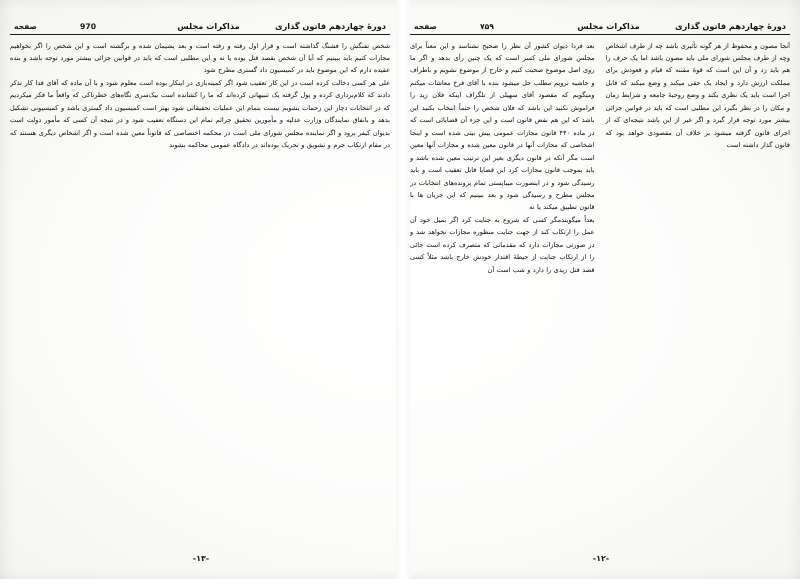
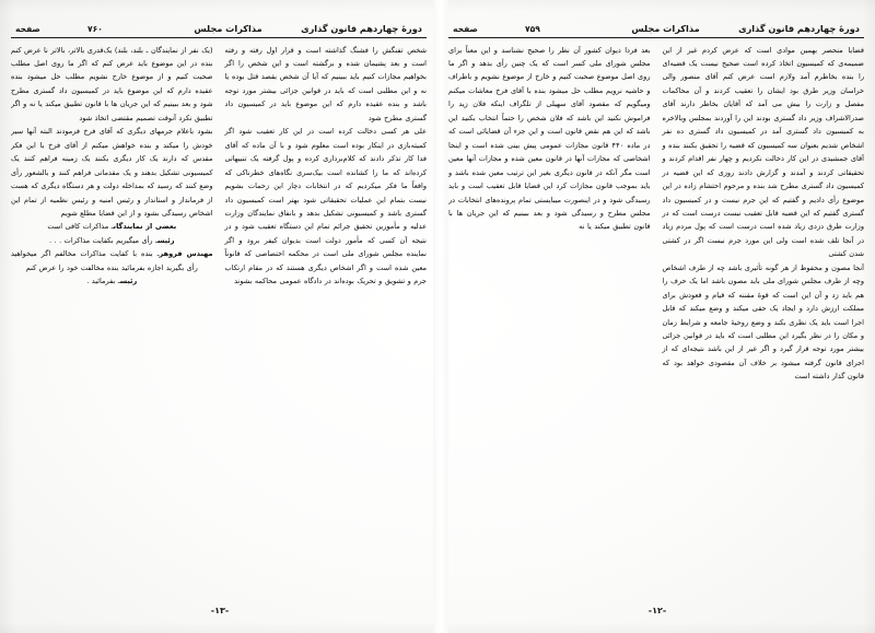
  دورهٔ چهاردهم قانون گذاری
  مذاکرات مجلس
  ۷۵۹
  صفحه
+ قضایا منحصر بهمین موادی است که عرض کردم غیر از این ضمیمه‌ی که کمیسیون اتخاذ کرده است صحیح نیست یک قضیه‌ای را بنده بخاطرم آمد ولازم است عرض کنم آقای منصور والی خراسان وزیر طرق بود ایشان را تعقیب کردند و آن محاکمات مفصل و زارت را بیش می آمد که آقایان بخاطر دارند آقای صدرالاشراف وزیر داد گستری بودند این را آوردند بمجلس وبالاخره به کمیسیون داد گستری آمد در کمیسیون داد گستری ده نفر اشخاص شدیم بعنوان سه کمیسیون که قضیه را تحقیق بکنند بنده و آقای جمشیدی در این کار دخالت نکردیم و چهار نفر اقدام کردند و تحقیقاتی کردند و آمدند و گزارش دادند روزی که این قضیه در کمیسیون داد گستری مطرح شد بنده و مرحوم احتشام زاده در این موضوع رأی دادیم و گفتیم که این جرم نیست و در کمیسیون داد گستری گفتیم که این قضیه قابل تعقیب نیست درست است که در وزارت طرق دزدی زیاد شده است درست است که پول مردم زیاد در آنجا تلف شده است ولی این مورد جرم نیست اگر در کشتی شدن کشتی
  آنجا مصون و محفوظ از هر گونه تأثیری باشد چه از طرف اشخاص وچه از طرف مجلس شورای ملی باید مصون باشد اما یک حرف را هم باید زد و آن این است که قوهٔ مقننه که قیام و قعودش برای مملکت ارزش دارد و ایجاد یک حقی میکند و وضع میکند که قابل اجرا است باید یک‌ نظری بکند و وضع روحیهٔ جامعه و شرایط زمان و مکان را در نظر بگیرد این مطلبی است که باید در قوانین جزائی بیشتر مورد توجه قرار گیرد و اگر غیر از این باشد نتیجه‌ای که از اجرای قانون گرفته میشود بر خلاف آن مقصودی خواهد بود که قانون گذار داشته است
  بعد فردا دیوان کشور آن نظر را صحیح نشناسد و این معناً برای مجلس شورای ملی کسر است که یک چنین رأی بدهد و اگر ما روی اصل موضوع صحبت کنیم و خارج از موضوع نشویم و باطراف و حاشیه نرویم مطلب حل میشود بنده با آقای فرخ معاشات میکنم ومیگویم که مقصود آقای سهیلی از تلگراف اینکه فلان زید را فراموش نکنید این باشد که فلان شخص را حتماً انتخاب بکنید این باشد که این هم نقض قانون است و این جزء آن قضایائی است که در ماده ۴۴۰ قانون مجازات عمومی پیش بینی شده است و اینجا اشخاصی که مجازات آنها در قانون معین شده و مجازات آنها معین است مگر آنکه در قانون دیگری بغیر این ترتیب معین شده باشد و باید بموجب قانون مجازات کرد این قضایا قابل تعقیب است و باید رسیدگی شود و در اینصورت میبایستی تمام پرونده‌های انتخابات در مجلس مطرح و رسیدگی شود و بعد ببینیم که این جریان ها با قانون تطبیق میکند یا نه
- بعداً میگویندمگر کسی که شروع به جنایت کرد اگر بمیل خود آن عمل را ارتکاب کند از جهت جنایت منظوره مجازات نخواهد شد و در صورتی مجازات دارد که مقدماتی که متصرف کرده است جائی را از ارتکاب جنایت از حیطهٔ اقتدار خودش خارج باشد مثلاً کسی قصد قتل زیدی را دارد و شب است آن
  -۱۲-
  دورهٔ چهاردهم قانون گذاری
  مذاکرات مجلس
- 970
+ ۷۶۰
  صفحه
  شخص تفنگش را فشنگ گذاشته است و قرار اول رفته و رفته است و بعد پشیمان شده و برگشته است و این شخص را اگر بخواهیم مجازات کنیم باید ببینیم که آیا آن شخص بقصد قتل بوده یا نه و این مطلبی است که باید در قوانین جزائی بیشتر مورد توجه باشد و بنده عقیده دارم که این موضوع باید در کمیسیون داد گستری مطرح شود
  علی هر کسی دخالت کرده است در این کار تعقیب شود اگر کمیته‌بازی در اینکار بوده است معلوم شود و با آن ماده که آقای فدا کار تذکر دادند که کلام‌برداری کرده و پول گرفته یک تنبیهاتی کرده‌اند که ما را کشانده است بیک‌سری نگاه‌های خطرناکی که واقعاً ما فکر میکردیم که در انتخابات دچار این زحمات بشویم نیست بتمام این عملیات تحقیقاتی شود بهتر است کمیسیون داد گستری باشد و کمیسیونی تشکیل بدهد و بانفاق نمایندگان وزارت عدلیه و مأمورین تحقیق جرائم تمام این دستگاه تعقیب شود و در نتیجه آن کسی که مأمور دولت است بدیوان کیفر برود و اگر نماینده مجلس شورای ملی است در محکمه اختصاصی که قانوناً معین شده است و اگر اشخاص دیگری هستند که در مقام ارتکاب جرم و تشویق و تحریک بوده‌اند در دادگاه عمومی محاکمه بشوند
+ (یک نفر از نمایندگان ـ بلند، بلند) یک‌قدری بالاتر، بالاتر نا عرض کنم بنده در این موضوع باید عرض کنم که اگر ما روی اصل مطلب صحبت کنیم و از موضوع خارج نشویم مطلب حل میشود بنده عقیده دارم که این موضوع باید در کمیسیون داد گستری مطرح شود و بعد ببینیم که این جریان ها با قانون تطبیق میکند یا نه و اگر تطبیق نکرد آنوقت تصمیم مقتضی اتخاذ شود
+ بشود باعلام جرمهای دیگری که آقای فرخ فرمودند البته آنها سیر خودش را میکند و بنده خواهش میکنم از آقای فرخ با این فکر مقدس که دارند یک کار دیگری بکنند یک زمینه فراهم کنند یک کمیسیونی تشکیل بدهند و یک مقدماتی فراهم کنند و بالشعور رأی وضع کنند که رسید که بمداخله دولت و هر دستگاه دیگری که هست از فرماندار و استاندار و رئیس امنیه و رئیس نظمیه از تمام این اشخاص رسیدگی بشود و از این قضایا مطلع شویم
+ بعضی از نمایندگانـ مذاکرات کافی است
+ رئیسـ رأی میگیریم بکفایت مذاکرات . . .
+ مهندس فروهرـ بنده با کفایت مذاکرات مخالفم اگر میخواهید رأی بگیرید اجازه بفرمائید بنده مخالفت خود را عرض کنم
+ رئیسـ بفرمائید .
  -۱۳-
